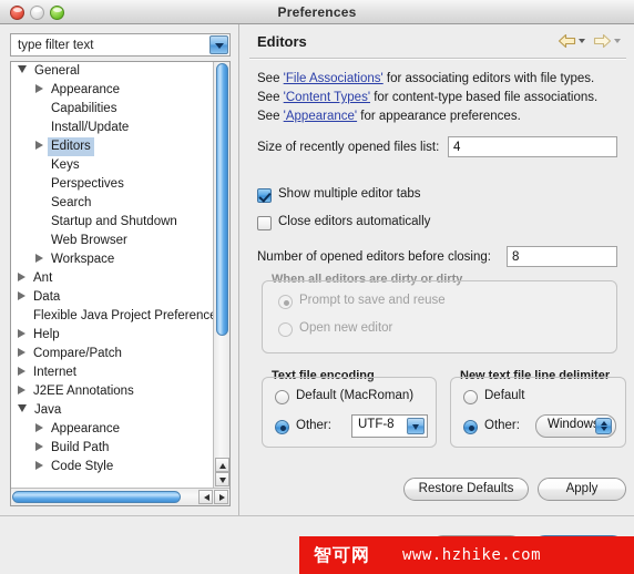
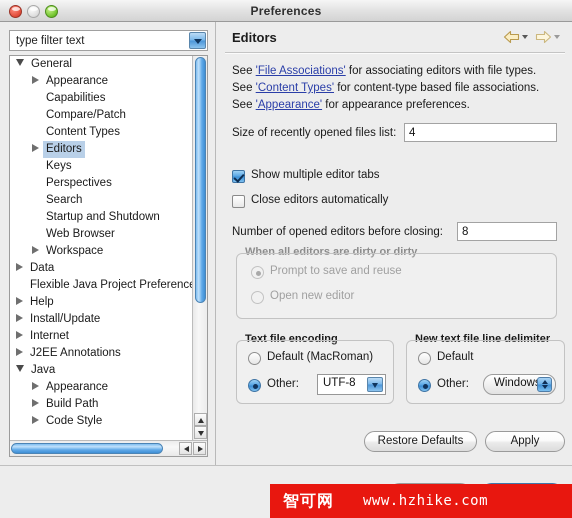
  Preferences
  type filter text
  General
  Appearance
  Capabilities
- Install/Update
+ Compare/Patch
+ Content Types
  Editors
  Keys
  Perspectives
  Search
  Startup and Shutdown
  Web Browser
  Workspace
- Ant
  Data
  Flexible Java Project Preferenc
  Help
- Compare/Patch
+ Install/Update
  Internet
  J2EE Annotations
  Java
  Appearance
  Build Path
  Code Style
  Editors
  See 'File Associations' for associating editors with file types.
  See 'Content Types' for content-type based file associations.
  See 'Appearance' for appearance preferences.
  Size of recently opened files list:
  4
  Show multiple editor tabs
  Close editors automatically
  Number of opened editors before closing:
  8
  When all editors are dirty or dirty
  Prompt to save and reuse
  Open new editor
  Text file encoding
  Default (MacRoman)
  Other:
  UTF-8
  New text file line delimiter
  Default
  Other:
  Window
  Restore Defaults
  Apply
  智可网
  www.hzhike.com
